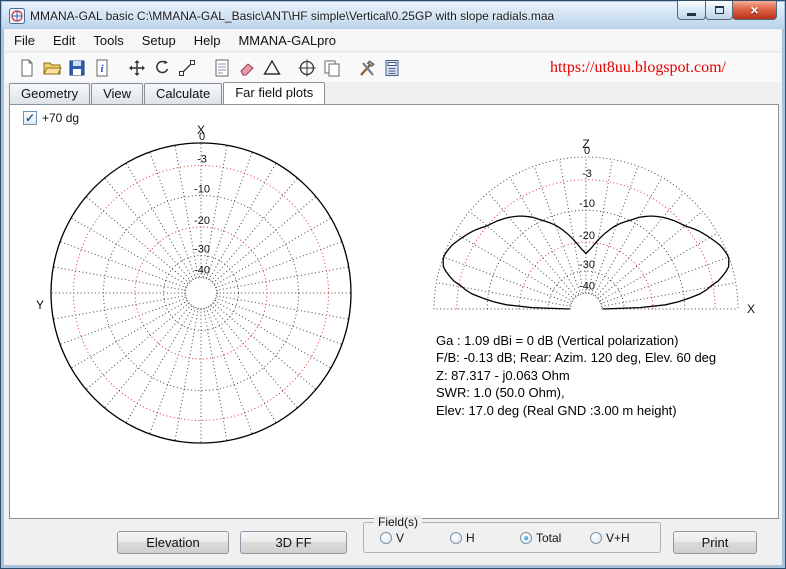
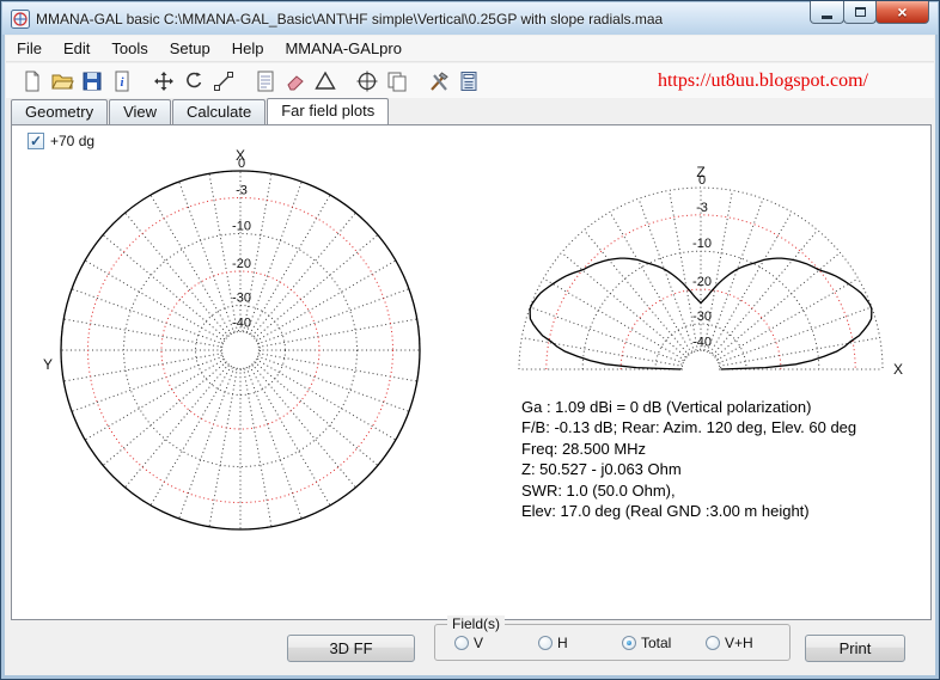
  MMANA-GAL basic C:\MMANA-GAL_Basic\ANT\HF simple\Vertical\0.25GP with slope radials.maa
  ×
  File
  Edit
  Tools
  Setup
  Help
  MMANA-GALpro
  i
  https://ut8uu.blogspot.com/
  Geometry
  View
  Calculate
  Far field plots
  ✓
  +70 dg
  0
  -3
  -10
  -20
  -30
  -40
  X
  Y
  0
  -3
  -10
  -20
  -30
  -40
  Z
  X
  Ga : 1.09 dBi = 0 dB (Vertical polarization)
  F/B: -0.13 dB; Rear: Azim. 120 deg, Elev. 60 deg
+ Freq: 28.500 MHz
- Z: 87.317 - j0.063 Ohm
+ Z: 50.527 - j0.063 Ohm
  SWR: 1.0 (50.0 Ohm),
  Elev: 17.0 deg (Real GND :3.00 m height)
- Elevation
  3D FF
  Field(s)
  V
  H
  Total
  V+H
  Print
